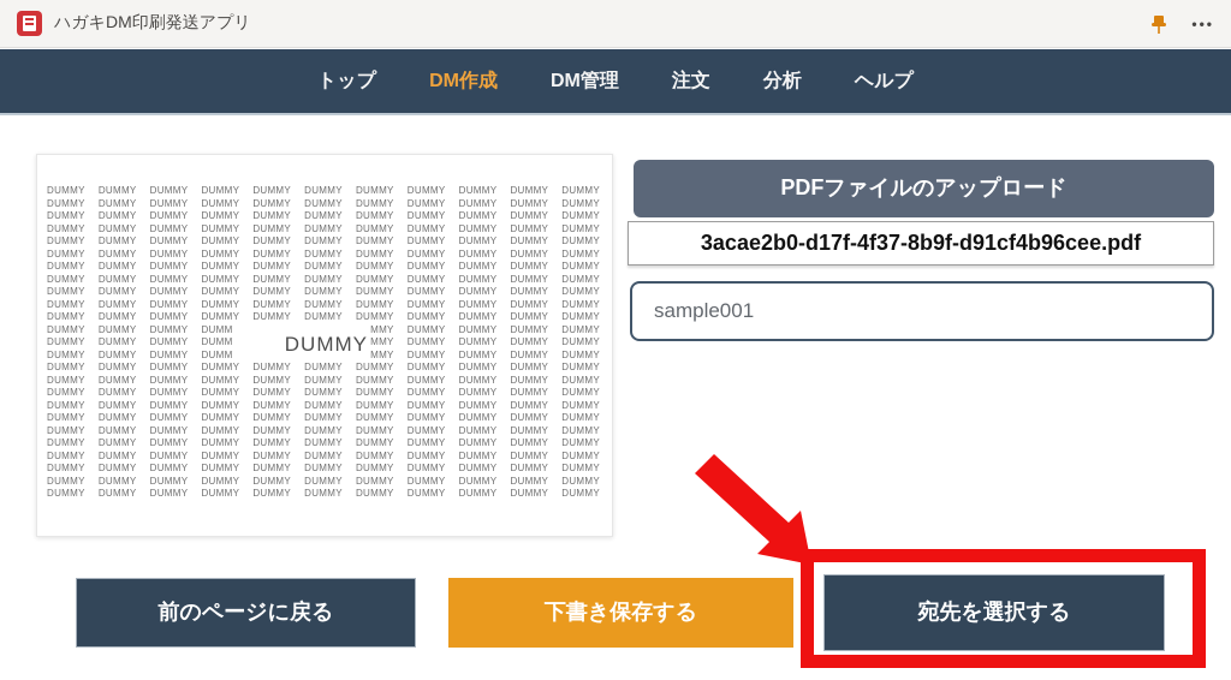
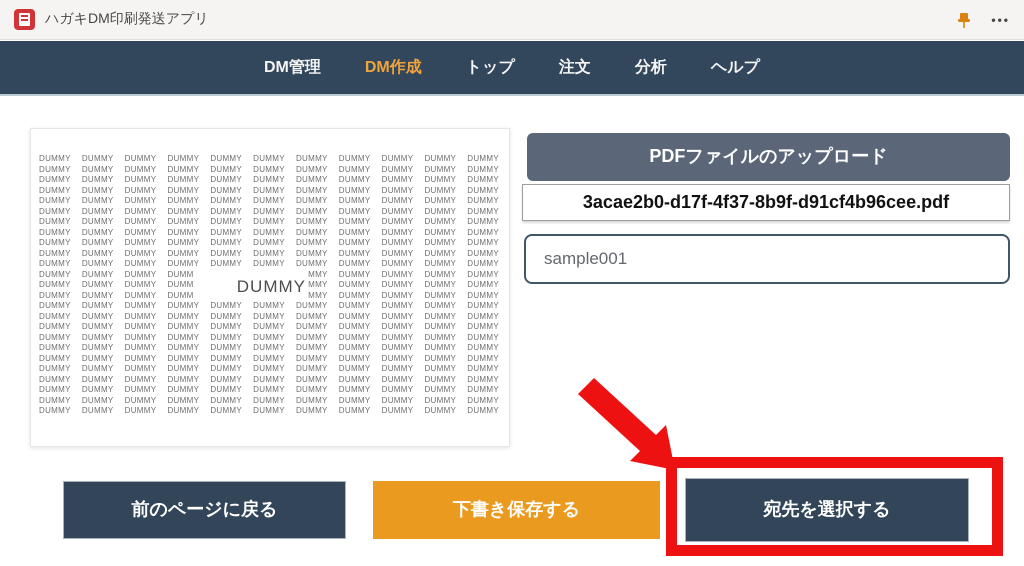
  ハガキDM印刷発送アプリ
  •••
- トップ
+ DM管理
  DM作成
- DM管理
+ トップ
  注文
  分析
  ヘルプ
  DUMMY
  DUMMY
  DUMMY
  DUMMY
  DUMMY
  DUMMY
  DUMMY
  DUMMY
  DUMMY
  DUMMY
  DUMMY
  DUMMY
  DUMMY
  DUMMY
  DUMMY
  DUMMY
  DUMMY
  DUMMY
  DUMMY
  DUMMY
  DUMMY
  DUMMY
  DUMMY
  DUMMY
  DUMMY
  DUMMY
  DUMMY
  DUMMY
  DUMMY
  DUMMY
  DUMMY
  DUMMY
  DUMMY
  DUMMY
  DUMMY
  DUMMY
  DUMMY
  DUMMY
  DUMMY
  DUMMY
  DUMMY
  DUMMY
  DUMMY
  DUMMY
  DUMMY
  DUMMY
  DUMMY
  DUMMY
  DUMMY
  DUMMY
  DUMMY
  DUMMY
  DUMMY
  DUMMY
  DUMMY
  DUMMY
  DUMMY
  DUMMY
  DUMMY
  DUMMY
  DUMMY
  DUMMY
  DUMMY
  DUMMY
  DUMMY
  DUMMY
  DUMMY
  DUMMY
  DUMMY
  DUMMY
  DUMMY
  DUMMY
  DUMMY
  DUMMY
  DUMMY
  DUMMY
  DUMMY
  DUMMY
  DUMMY
  DUMMY
  DUMMY
  DUMMY
  DUMMY
  DUMMY
  DUMMY
  DUMMY
  DUMMY
  DUMMY
  DUMMY
  DUMMY
  DUMMY
  DUMMY
  DUMMY
  DUMMY
  DUMMY
  DUMMY
  DUMMY
  DUMMY
  DUMMY
  DUMMY
  DUMMY
  DUMMY
  DUMMY
  DUMMY
  DUMMY
  DUMMY
  DUMMY
  DUMMY
  DUMMY
  DUMMY
  DUMMY
  DUMMY
  DUMMY
  DUMMY
  DUMMY
  DUMMY
  DUMMY
  DUMMY
  DUMMY
  DUMMY
  DUMMY
  DUMMY
  DUMMY
  DUMMY
  DUMM
  DUMMY
  DUMMY
  DUMMY
  DUMMY
  DUMMY
  DUMMY
  DUMMY
  DUMM
  DUMMY
  DUMMY
  DUMMY
  DUMMY
  DUMMY
  DUMMY
  DUMMY
  DUMM
  DUMMY
  DUMMY
  DUMMY
  DUMMY
  DUMMY
  DUMMY
  DUMMY
  DUMMY
  DUMMY
  DUMMY
  DUMMY
  DUMMY
  DUMMY
  DUMMY
  DUMMY
  DUMMY
  DUMMY
  DUMMY
  DUMMY
  DUMMY
  DUMMY
  DUMMY
  DUMMY
  DUMMY
  DUMMY
  DUMMY
  DUMMY
  DUMMY
  DUMMY
  DUMMY
  DUMMY
  DUMMY
  DUMMY
  DUMMY
  DUMMY
  DUMMY
  DUMMY
  DUMMY
  DUMMY
  DUMMY
  DUMMY
  DUMMY
  DUMMY
  DUMMY
  DUMMY
  DUMMY
  DUMMY
  DUMMY
  DUMMY
  DUMMY
  DUMMY
  DUMMY
  DUMMY
  DUMMY
  DUMMY
  DUMMY
  DUMMY
  DUMMY
  DUMMY
  DUMMY
  DUMMY
  DUMMY
  DUMMY
  DUMMY
  DUMMY
  DUMMY
  DUMMY
  DUMMY
  DUMMY
  DUMMY
  DUMMY
  DUMMY
  DUMMY
  DUMMY
  DUMMY
  DUMMY
  DUMMY
  DUMMY
  DUMMY
  DUMMY
  DUMMY
  DUMMY
  DUMMY
  DUMMY
  DUMMY
  DUMMY
  DUMMY
  DUMMY
  DUMMY
  DUMMY
  DUMMY
  DUMMY
  DUMMY
  DUMMY
  DUMMY
  DUMMY
  DUMMY
  DUMMY
  DUMMY
  DUMMY
  DUMMY
  DUMMY
  DUMMY
  DUMMY
  DUMMY
  DUMMY
  DUMMY
  DUMMY
  DUMMY
  DUMMY
  DUMMY
  DUMMY
  DUMMY
  DUMMY
  DUMMY
  DUMMY
  DUMMY
  DUMMY
  DUMMY
  DUMMY
  DUMMY
  DUMMY
  DUMMY
  DUMMY
  DUMMY
  DUMMY
  PDFファイルのアップロード
  3acae2b0-d17f-4f37-8b9f-d91cf4b96cee.pdf
  sample001
  前のページに戻る
  下書き保存する
  宛先を選択する
